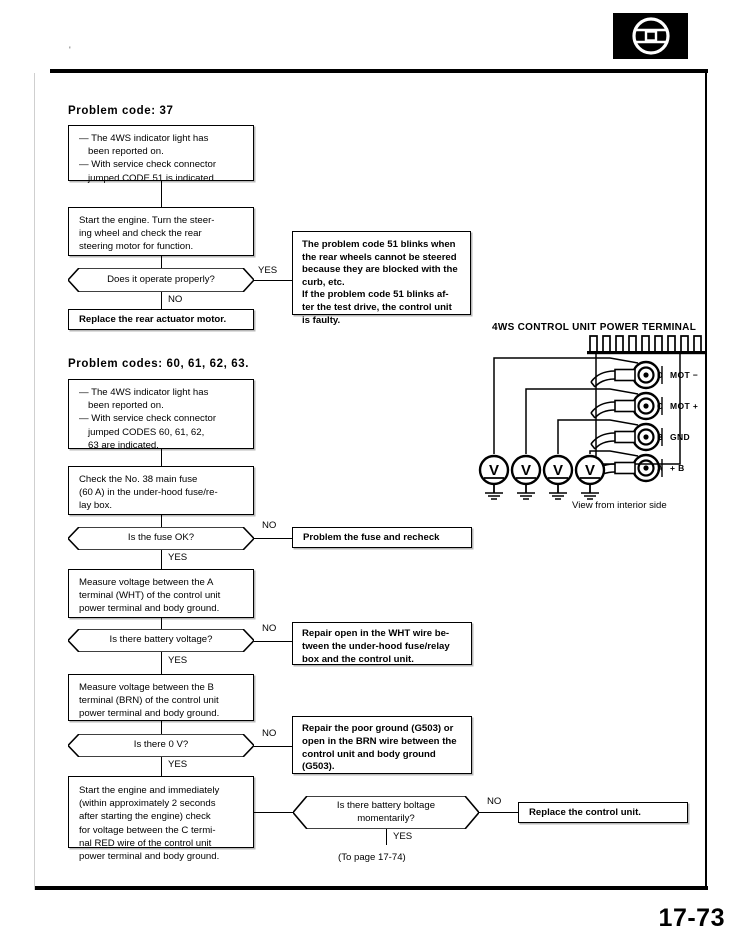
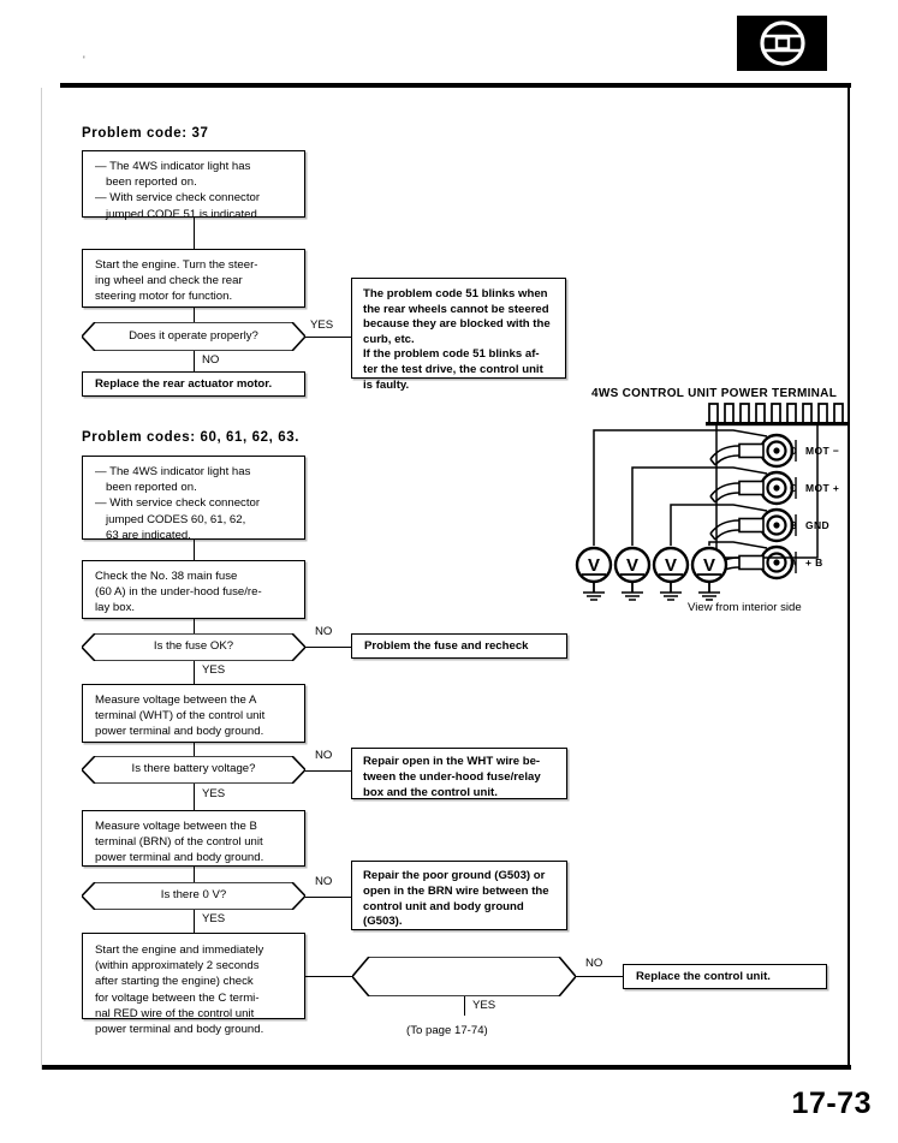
  '
  17-73
  Problem code: 37
  — The 4WS indicator light has
  been reported on.
  — With service check connector
  jumped CODE 51 is indicated.
  Start the engine. Turn the steer-
  ing wheel and check the rear
  steering motor for function.
  Does it operate properly?
  YES
  NO
  Replace the rear actuator motor.
  The problem code 51 blinks when
  the rear wheels cannot be steered
  because they are blocked with the
  curb, etc.
  If the problem code 51 blinks af-
  ter the test drive, the control unit
  is faulty.
  Problem codes: 60, 61, 62, 63.
  — The 4WS indicator light has
  been reported on.
  — With service check connector
  jumped CODES 60, 61, 62,
  63 are indicated.
  Check the No. 38 main fuse
  (60 A) in the under-hood fuse/re-
  lay box.
  Is the fuse OK?
  NO
  Problem the fuse and recheck
  YES
  Measure voltage between the A
  terminal (WHT) of the control unit
  power terminal and body ground.
  Is there battery voltage?
  NO
  Repair open in the WHT wire be-
  tween the under-hood fuse/relay
  box and the control unit.
  YES
  Measure voltage between the B
  terminal (BRN) of the control unit
  power terminal and body ground.
  Is there 0 V?
  NO
  Repair the poor ground (G503) or
  open in the BRN wire between the
  control unit and body ground
  (G503).
  YES
  Start the engine and immediately
  (within approximately 2 seconds
  after starting the engine) check
  for voltage between the C termi-
  nal RED wire of the control unit
  power terminal and body ground.
- Is there battery boltage
- momentarily?
  NO
  Replace the control unit.
  YES
  (To page 17-74)
  4WS CONTROL UNIT POWER TERMINAL
  V
  V
  V
  V
  D
  MOT −
  C
  MOT +
  B
  GND
  A
  + B
  View from interior side
